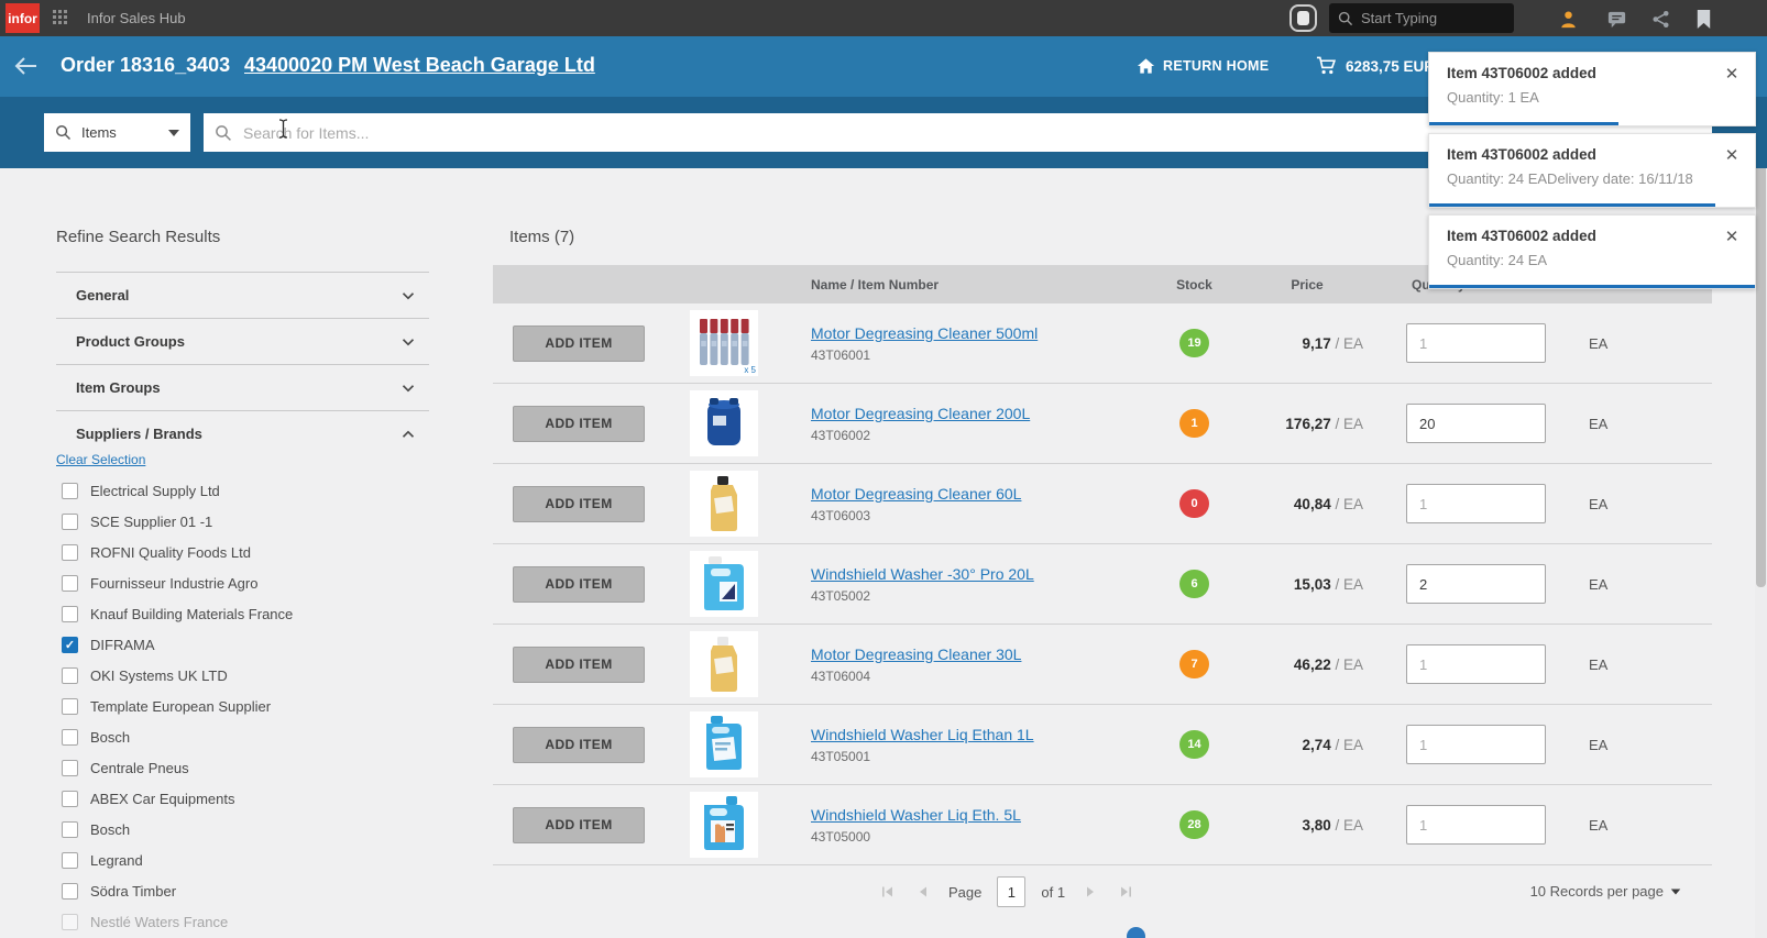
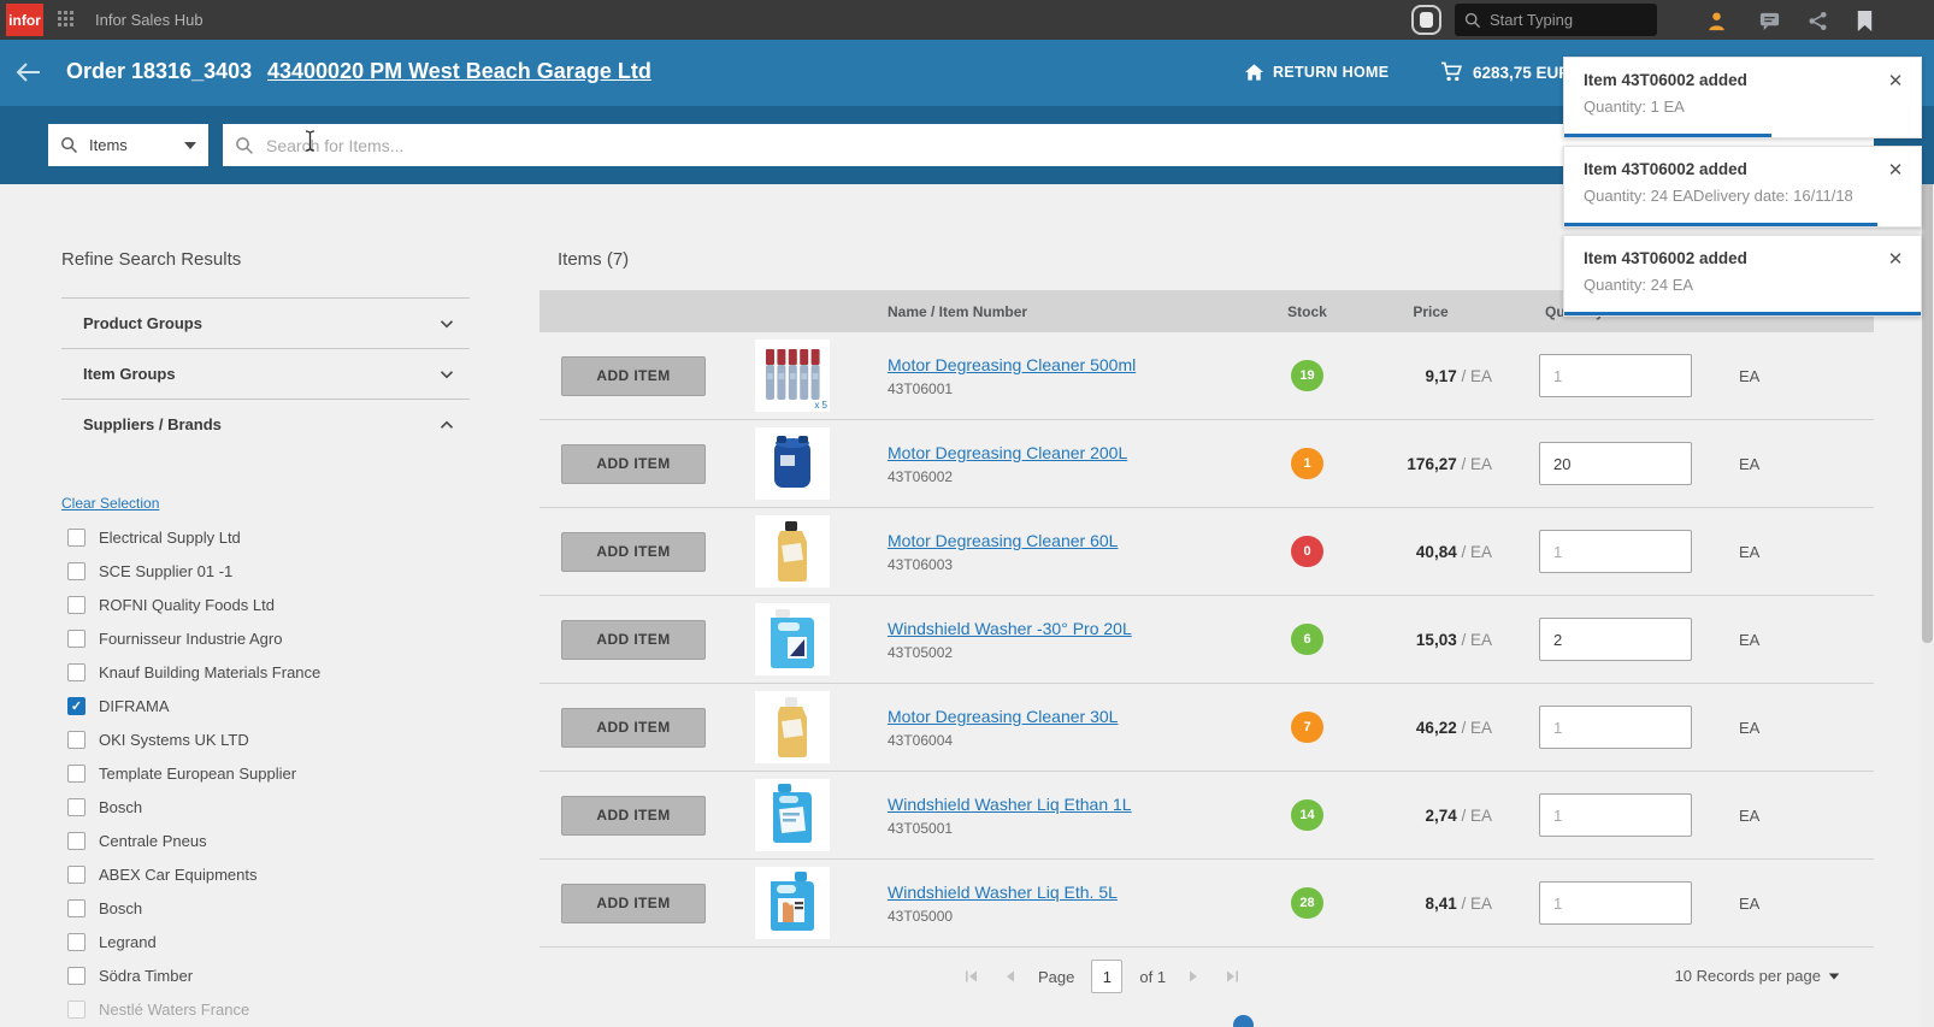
  infor
  Infor Sales Hub
  Start Typing
  Order 18316_3403
  43400020 PM West Beach Garage Ltd
  RETURN HOME
  6283,75 EU
  Items
  Search for Items...
  Refine Search Results
- General
  Product Groups
  Item Groups
  Suppliers / Brands
  Clear Selection
  Electrical Supply Ltd
  SCE Supplier 01 -1
  ROFNI Quality Foods Ltd
  Fournisseur Industrie Agro
  Knauf Building Materials France
  ✓
  DIFRAMA
  OKI Systems UK LTD
  Template European Supplier
  Bosch
  Centrale Pneus
  ABEX Car Equipments
  Bosch
  Legrand
  Södra Timber
  Nestlé Waters France
  Items (7)
  Name / Item Number
  Stock
  Price
  ADD ITEM
  x 5
  Motor Degreasing Cleaner 500ml
  43T06001
  19
  9,17 / EA
  1
  EA
  ADD ITEM
  Motor Degreasing Cleaner 200L
  43T06002
  1
  176,27 / EA
  20
  EA
  ADD ITEM
  Motor Degreasing Cleaner 60L
  43T06003
  0
  40,84 / EA
  1
  EA
  ADD ITEM
  Windshield Washer -30° Pro 20L
  43T05002
  6
  15,03 / EA
  2
  EA
  ADD ITEM
  Motor Degreasing Cleaner 30L
  43T06004
  7
  46,22 / EA
  1
  EA
  ADD ITEM
  Windshield Washer Liq Ethan 1L
  43T05001
  14
  2,74 / EA
  1
  EA
  ADD ITEM
  Windshield Washer Liq Eth. 5L
  43T05000
  28
- 3,80 / EA
+ 8,41 / EA
  1
  EA
  Page
  1
  of 1
  10 Records per page
  Item 43T06002 added
  Quantity: 1 EA
  ✕
  Item 43T06002 added
  Quantity: 24 EADelivery date: 16/11/18
  ✕
  Item 43T06002 added
  Quantity: 24 EA
  ✕
